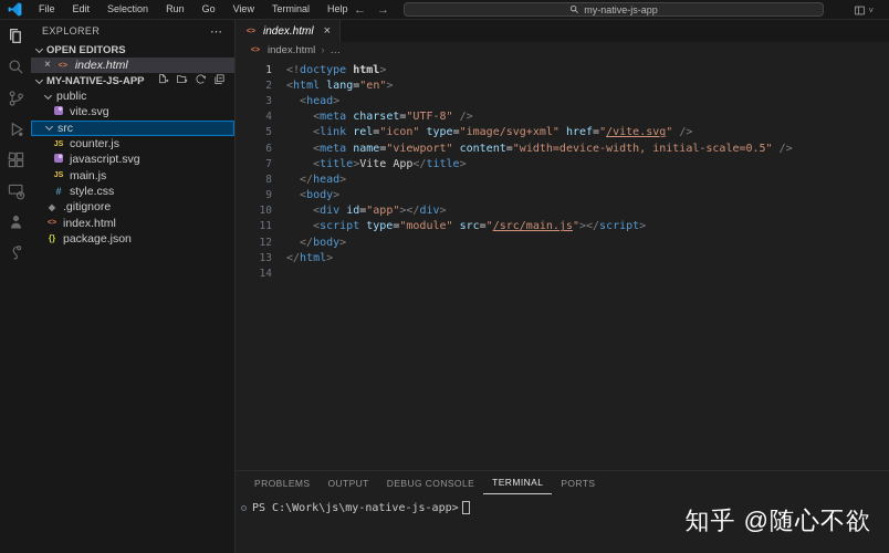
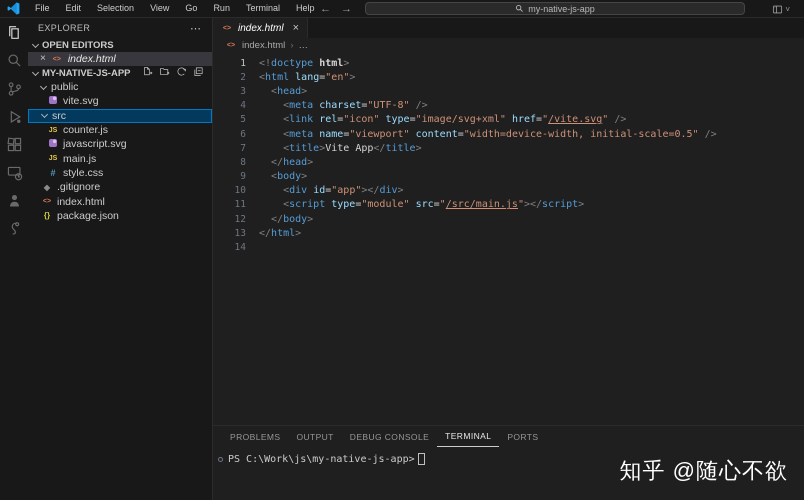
  File
  Edit
  Selection
- Run
+ View
  Go
- View
+ Run
  Terminal
  Help
  ←
  →
  my-native-js-app
  ˅
  EXPLORER
  ⋯
  OPEN EDITORS
  ×
  index.html
  MY-NATIVE-JS-APP
  public
  vite.svg
  src
  counter.js
  javascript.svg
  main.js
  #
  style.css
  ◆
  .gitignore
  index.html
  {}
  package.json
  index.html
  ×
  index.html
  ›
  …
  1
  <!doctype html>
  2
  <html lang="en">
  3
  <head>
  4
  <meta charset="UTF-8" />
  5
  <link rel="icon" type="image/svg+xml" href="/vite.svg" />
  6
  <meta name="viewport" content="width=device-width, initial-scale=0.5" />
  7
  <title>Vite App</title>
  8
  </head>
  9
  <body>
  10
  <div id="app"></div>
  11
  <script type="module" src="/src/main.js"></script>
  12
  </body>
  13
  </html>
  14
  PROBLEMS
  OUTPUT
  DEBUG CONSOLE
  TERMINAL
  PORTS
  PS C:\Work\js\my-native-js-app>
  知乎 @随心不欲
